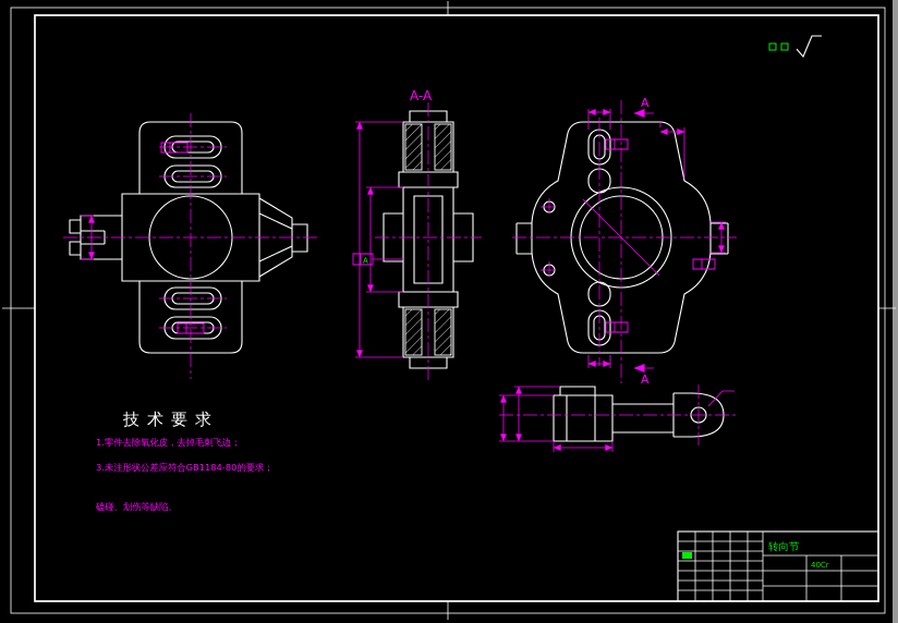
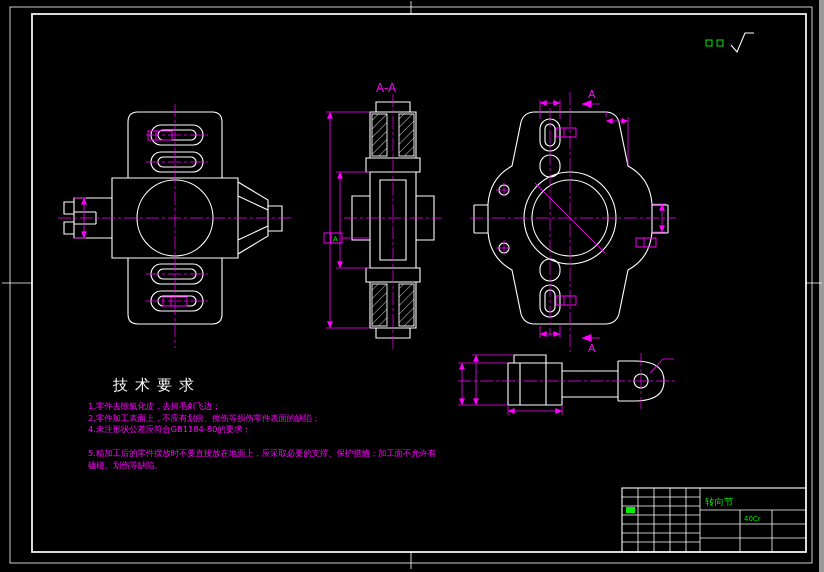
  A-A
  A
  A
  A
  技术要求
  1.零件去除氧化皮，去掉毛刺飞边；
+ 2.零件加工表面上，不应有划痕、擦伤等损伤零件表面的缺陷；
- 3.未注形状公差应符合GB1184-80的要求；
+ 4.未注形状公差应符合GB1184-80的要求；
+ 5.精加工后的零件摆放时不要直接放在地面上，应采取必要的支撑、保护措施；加工面不允许有
  磕碰、划伤等缺陷。
  转向节
  40Cr
